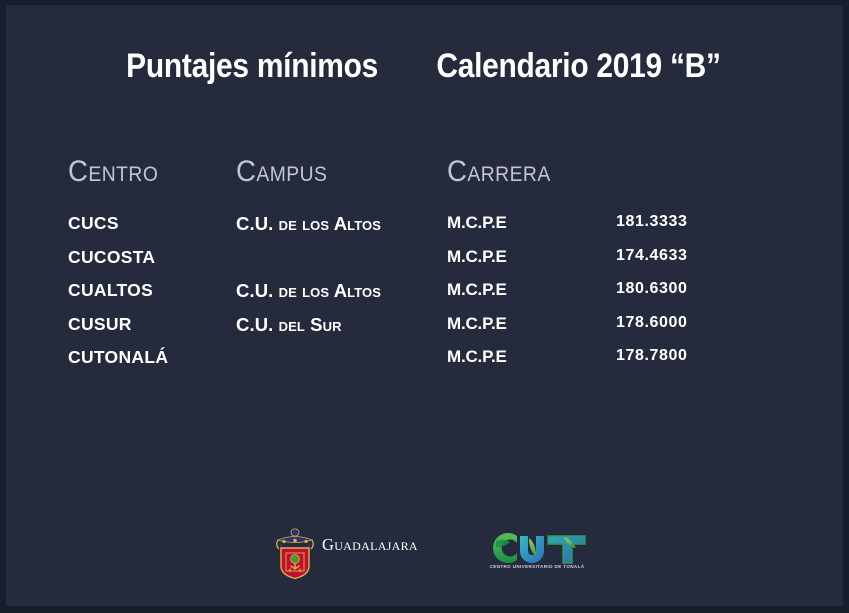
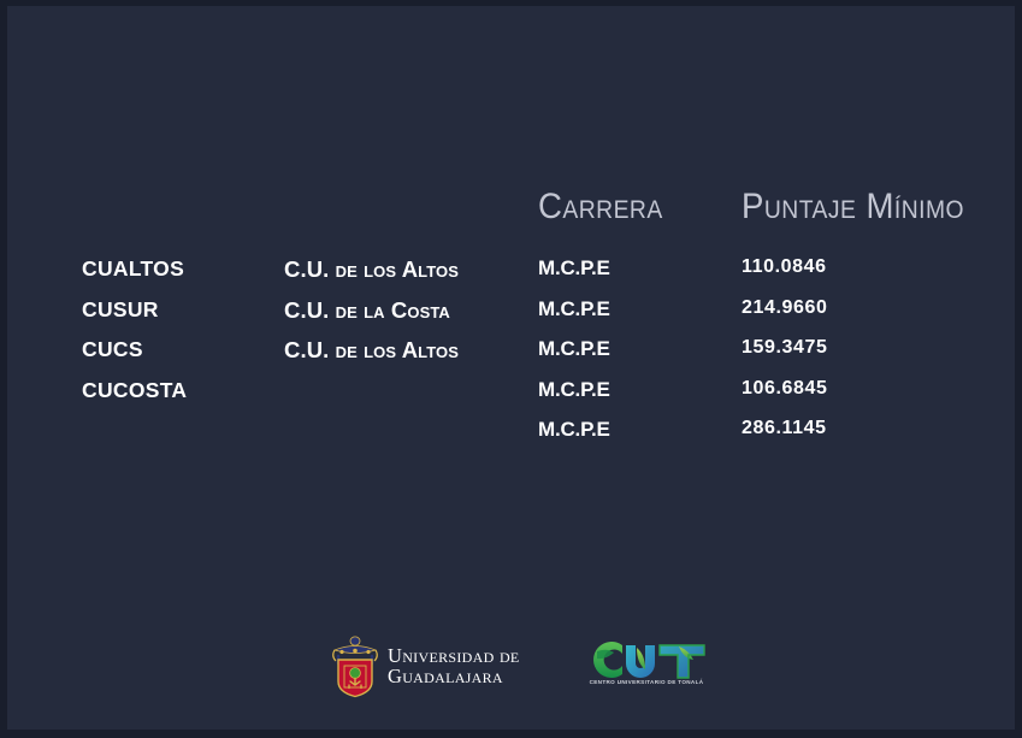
- Puntajes mínimos Calendario 2019 “B”
- Centro
- Campus
  Carrera
+ Puntaje Mínimo
- CUCS
+ CUALTOS
  C.U. de los Altos
  M.C.P.E
- 181.3333
+ 110.0846
- CUCOSTA
+ CUSUR
+ C.U. de la Costa
  M.C.P.E
- 174.4633
+ 214.9660
- CUALTOS
+ CUCS
  C.U. de los Altos
  M.C.P.E
- 180.6300
+ 159.3475
- CUSUR
+ CUCOSTA
- C.U. del Sur
  M.C.P.E
- 178.6000
+ 106.6845
- CUTONALÁ
  M.C.P.E
- 178.7800
+ 286.1145
+ Universidad de
  Guadalajara
